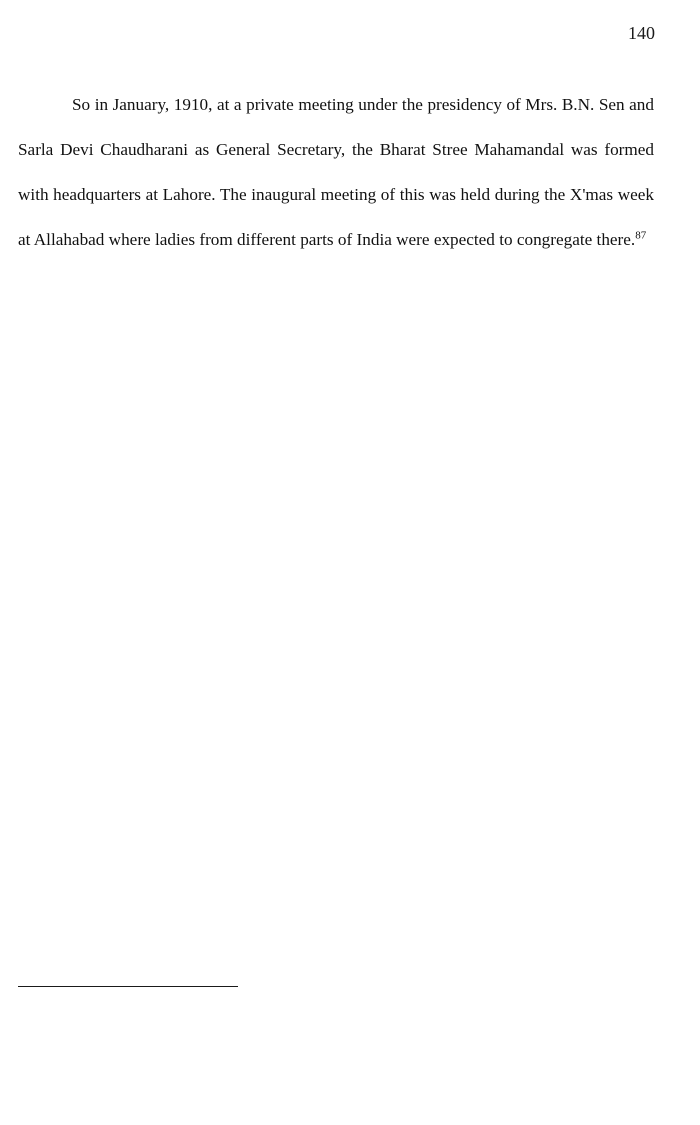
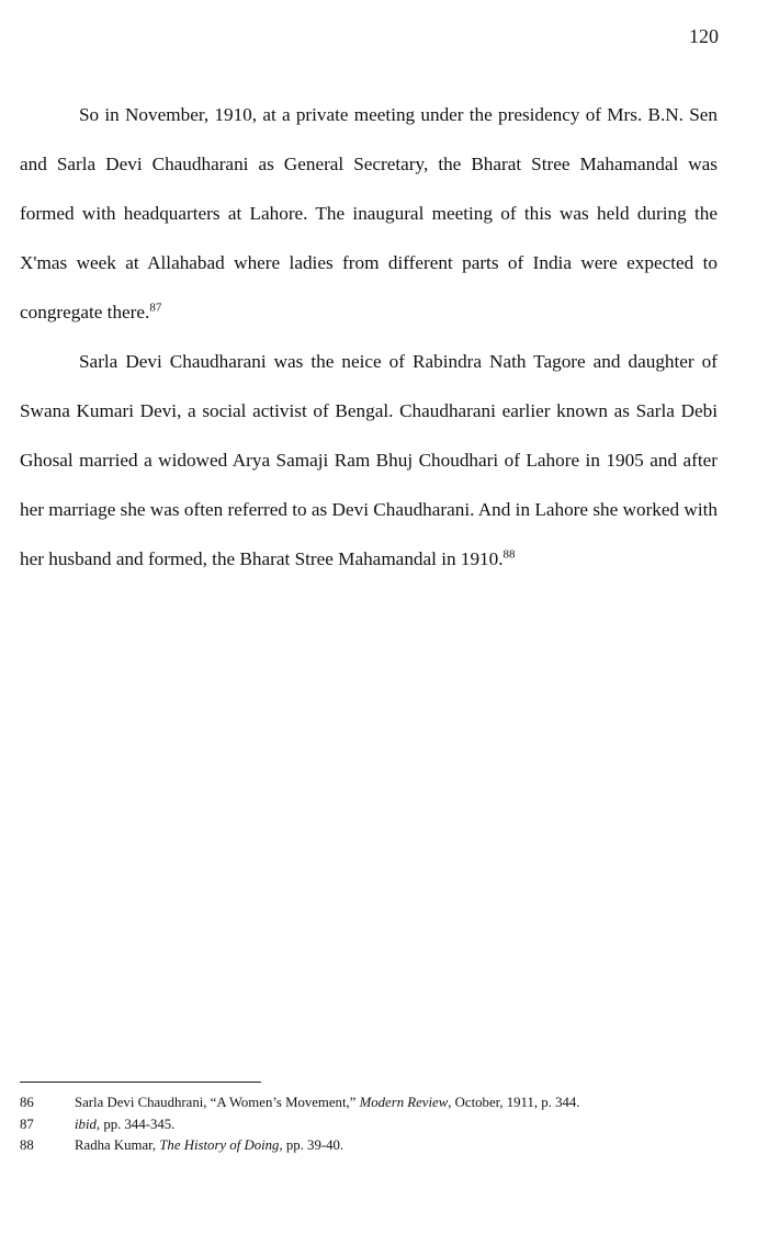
- 140
+ 120
- So in January, 1910, at a private meeting under the presidency of Mrs. B.N. Sen and Sarla Devi Chaudharani as General Secretary, the Bharat Stree Mahamandal was formed with headquarters at Lahore. The inaugural meeting of this was held during the X'mas week at Allahabad where ladies from different parts of India were expected to congregate there.87
+ So in November, 1910, at a private meeting under the presidency of Mrs. B.N. Sen and Sarla Devi Chaudharani as General Secretary, the Bharat Stree Mahamandal was formed with headquarters at Lahore. The inaugural meeting of this was held during the X'mas week at Allahabad where ladies from different parts of India were expected to congregate there.87
+ Sarla Devi Chaudharani was the neice of Rabindra Nath Tagore and daughter of Swana Kumari Devi, a social activist of Bengal. Chaudharani earlier known as Sarla Debi Ghosal married a widowed Arya Samaji Ram Bhuj Choudhari of Lahore in 1905 and after her marriage she was often referred to as Devi Chaudharani. And in Lahore she worked with her husband and formed, the Bharat Stree Mahamandal in 1910.88
+ 86
+ Sarla Devi Chaudhrani, “A Women’s Movement,” Modern Review, October, 1911, p. 344.
+ 87
+ ibid, pp. 344-345.
+ 88
+ Radha Kumar, The History of Doing, pp. 39-40.
